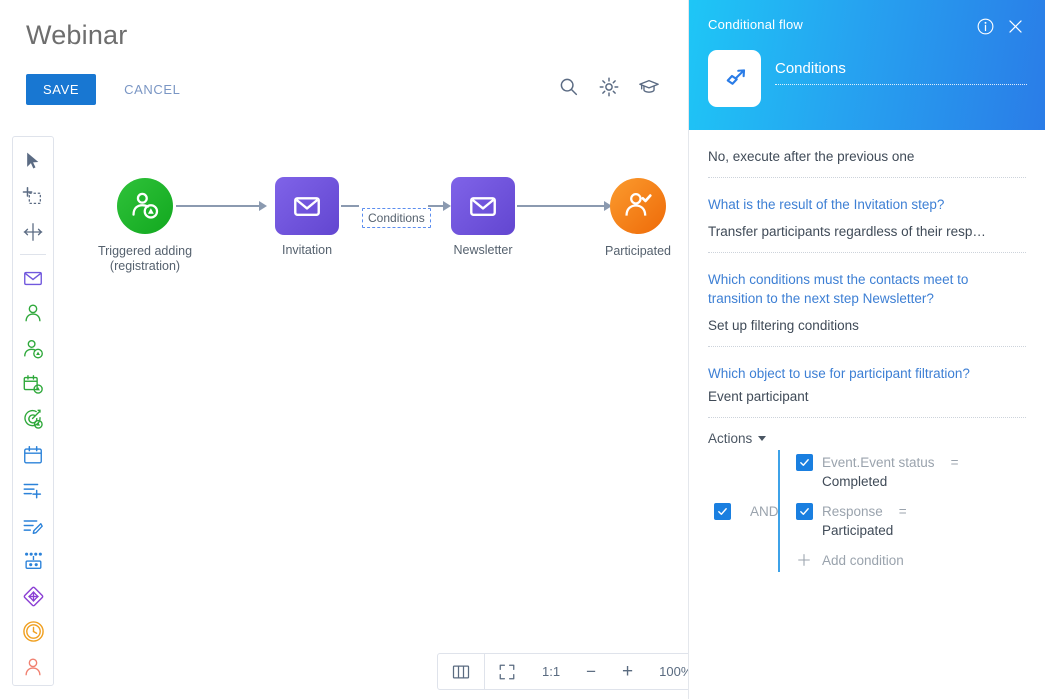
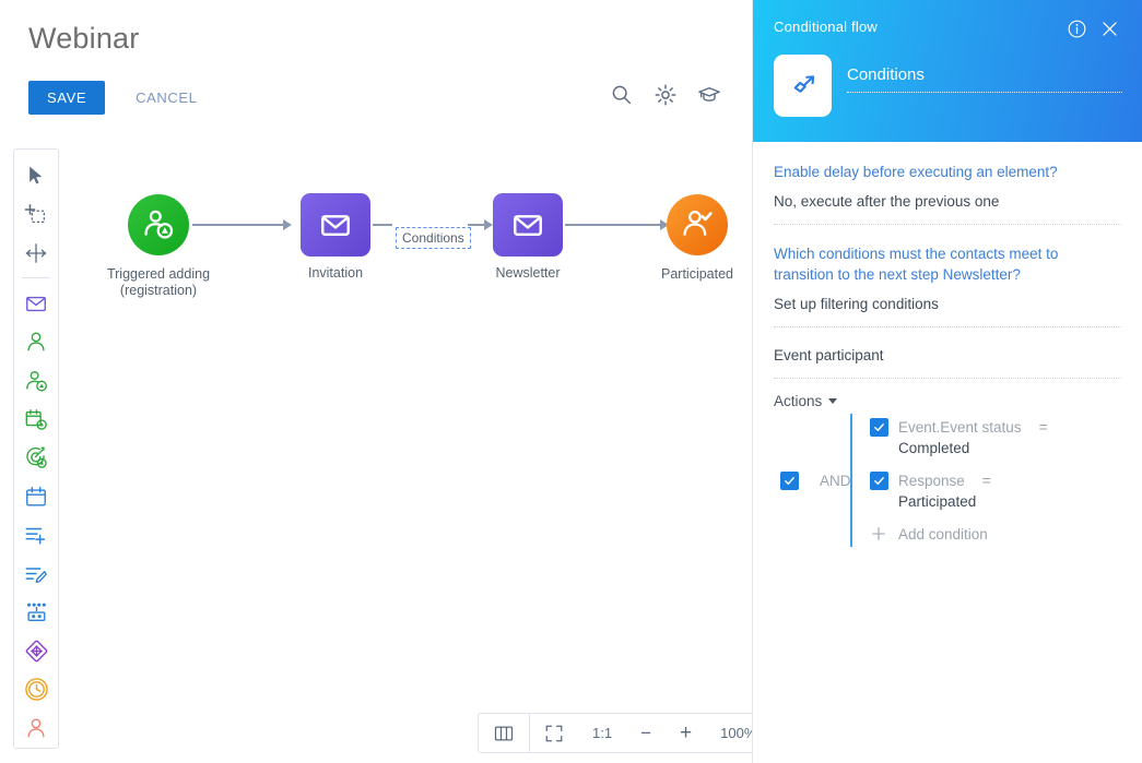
  Webinar
  SAVE
  CANCEL
  Triggered adding
  (registration)
  Invitation
  Conditions
  Newsletter
  Participated
  1:1
  −
  +
  100%
  Conditional flow
  Conditions
+ Enable delay before executing an element?
  No, execute after the previous one
- What is the result of the Invitation step?
- Transfer participants regardless of their resp…
  Which conditions must the contacts meet to transition to the next step Newsletter?
  Set up filtering conditions
- Which object to use for participant filtration?
  Event participant
  Actions
  AND
  Event.Event status
  =
  Completed
  Response
  =
  Participated
  Add condition
